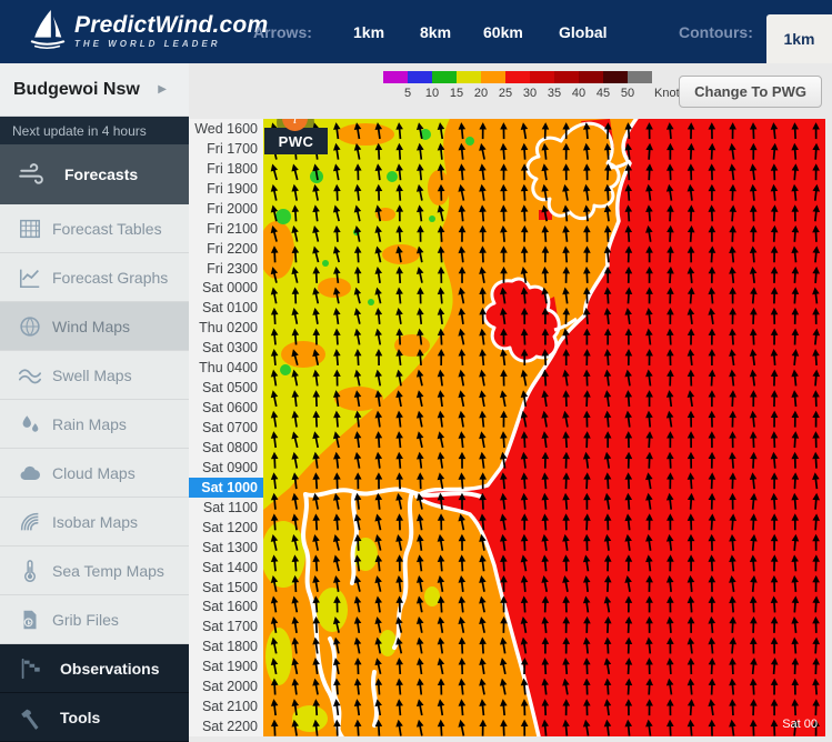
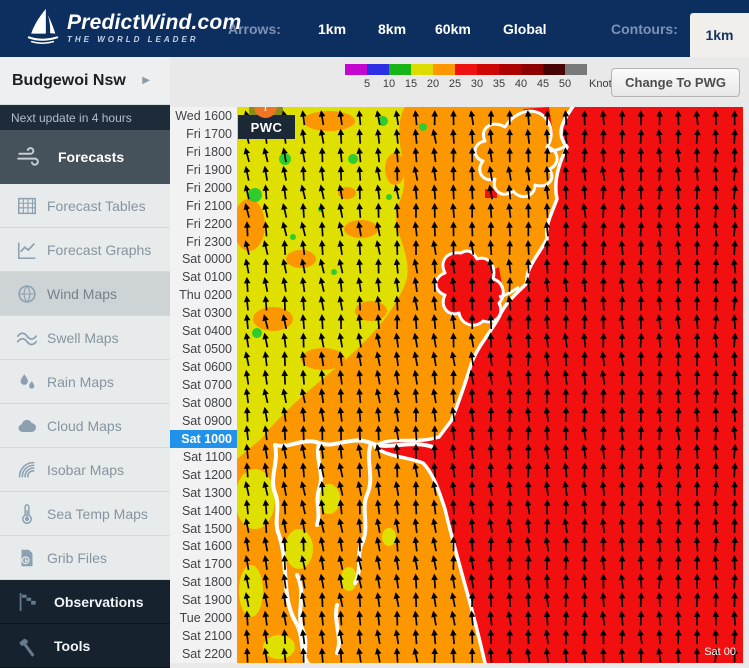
  PredictWind.com
  THE WORLD LEADER
  Arrows:
  1km
  8km
  60km
  Global
  Contours:
  1km
  Budgewoi Nsw
  ▶
  Next update in 4 hours
  Forecasts
  Forecast Tables
  Forecast Graphs
  Wind Maps
  Swell Maps
  Rain Maps
  Cloud Maps
  Isobar Maps
  Sea Temp Maps
  Grib Files
  Observations
  Tools
  Wed 1600
  Fri 1700
  Fri 1800
  Fri 1900
  Fri 2000
  Fri 2100
  Fri 2200
  Fri 2300
  Sat 0000
  Sat 0100
  Thu 0200
  Sat 0300
- Thu 0400
+ Sat 0400
  Sat 0500
  Sat 0600
  Sat 0700
  Sat 0800
  Sat 0900
  Sat 1000
  Sat 1100
  Sat 1200
  Sat 1300
  Sat 1400
  Sat 1500
  Sat 1600
  Sat 1700
  Sat 1800
  Sat 1900
- Sat 2000
+ Tue 2000
  Sat 2100
  Sat 2200
  5
  10
  15
  20
  25
  30
  35
  40
  45
  50
  Knot
  Change To PWG
  Sat 00
  PWC
